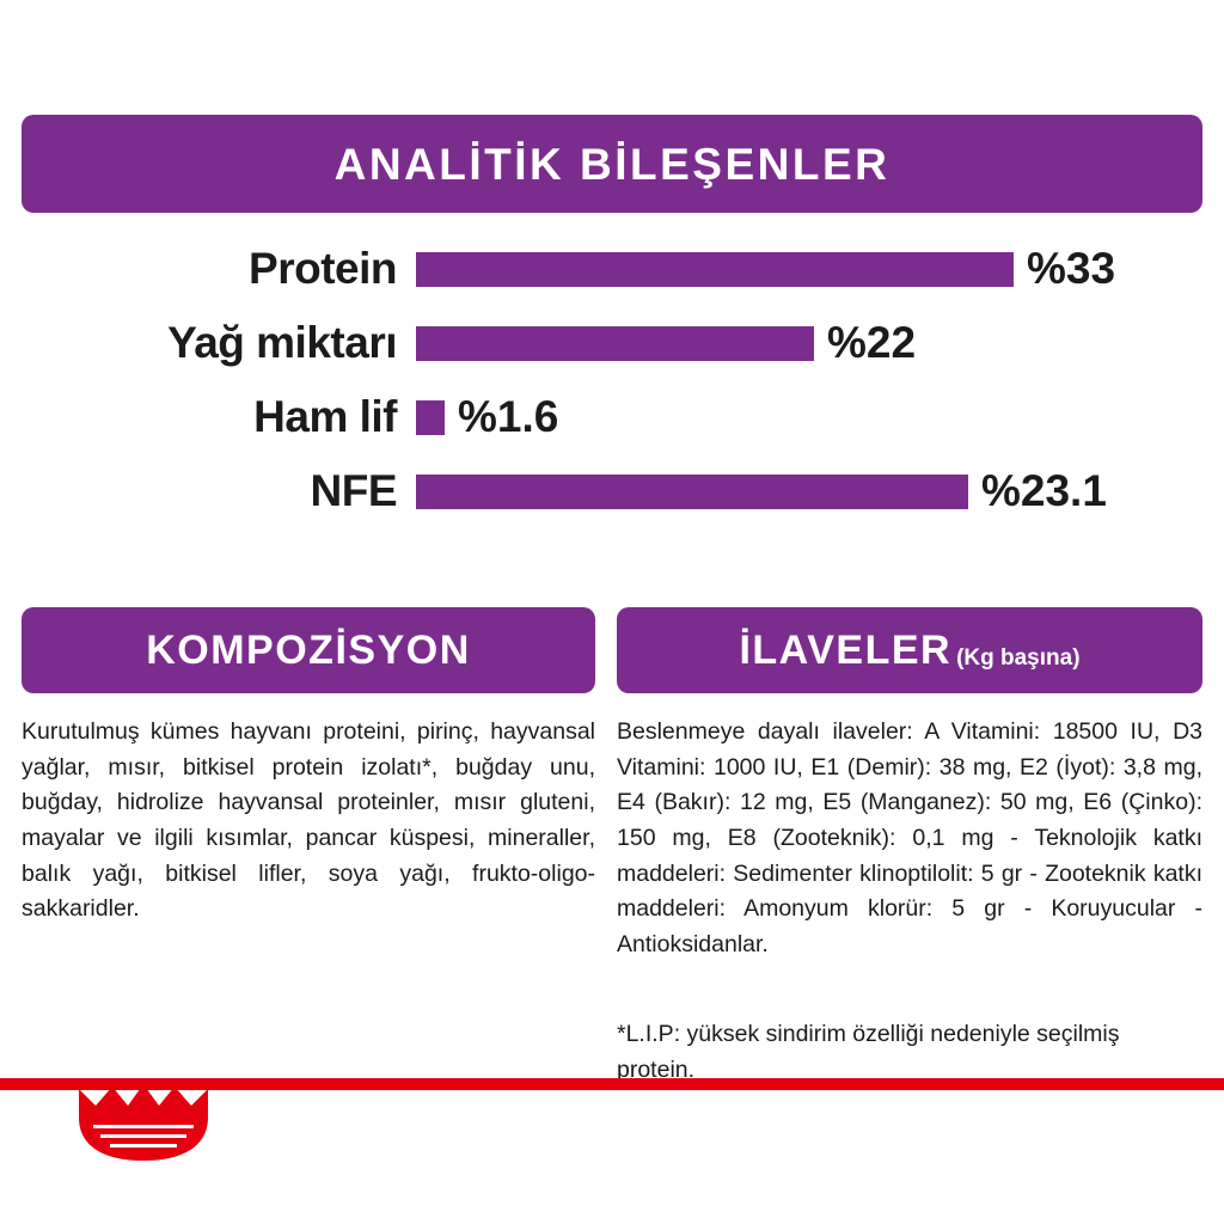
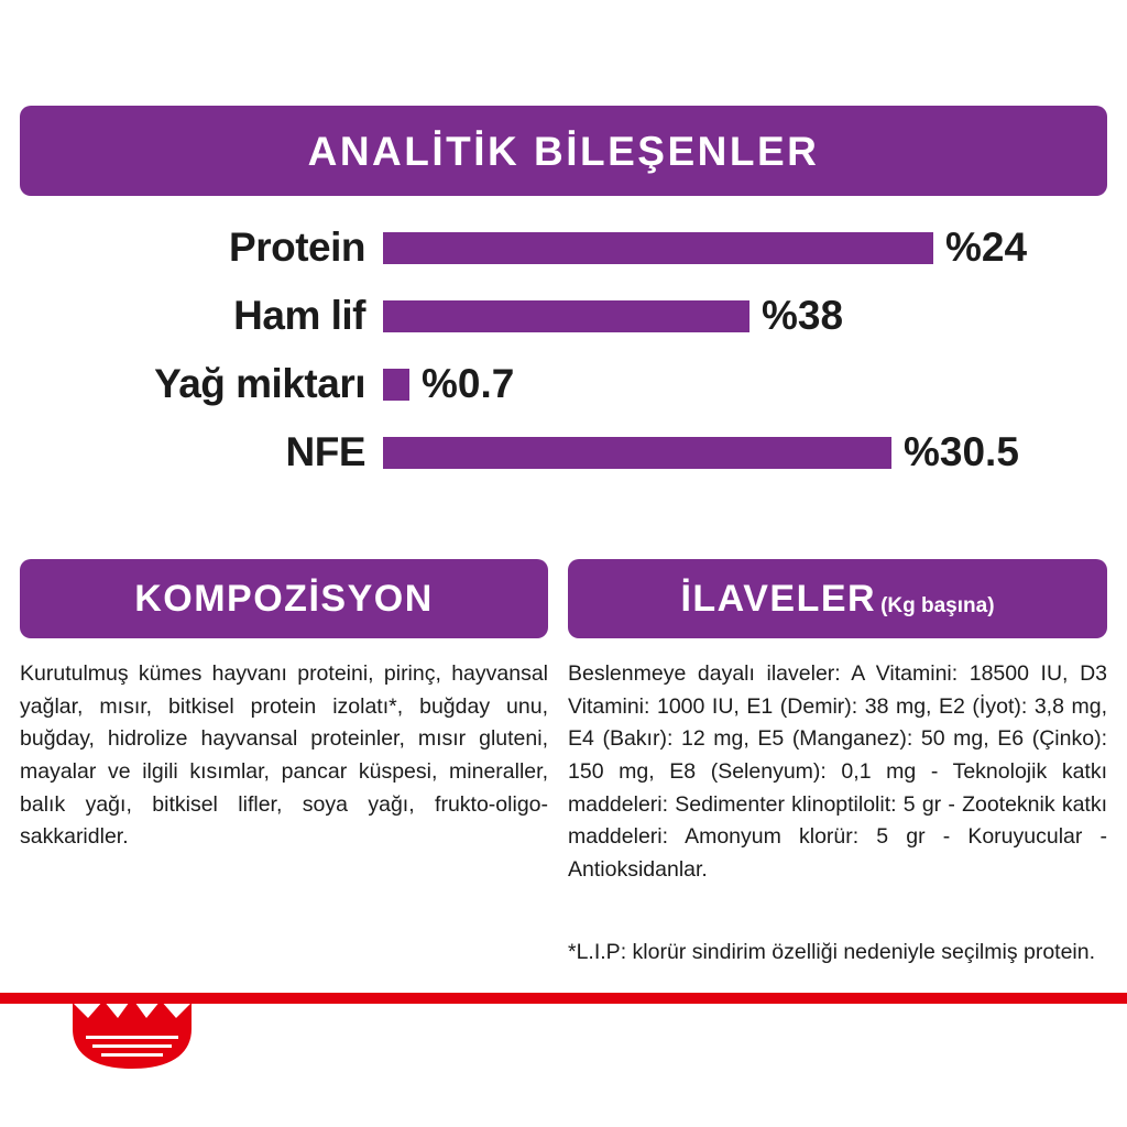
  ANALİTİK BİLEŞENLER
  Protein
- %33
+ %24
- Yağ miktarı
+ Ham lif
- %22
+ %38
- Ham lif
+ Yağ miktarı
- %1.6
+ %0.7
  NFE
- %23.1
+ %30.5
  KOMPOZİSYON
  Kurutulmuş kümes hayvanı proteini, pirinç, hayvansal yağlar, mısır, bitkisel protein izolatı*, buğday unu, buğday, hidrolize hayvansal proteinler, mısır gluteni, mayalar ve ilgili kısımlar, pancar küspesi, mineraller, balık yağı, bitkisel lifler, soya yağı, frukto-oligo-sakkaridler.
  İLAVELER
  (Kg başına)
- Beslenmeye dayalı ilaveler: A Vitamini: 18500 IU, D3 Vitamini: 1000 IU, E1 (Demir): 38 mg, E2 (İyot): 3,8 mg, E4 (Bakır): 12 mg, E5 (Manganez): 50 mg, E6 (Çinko): 150 mg, E8 (Zooteknik): 0,1 mg - Teknolojik katkı maddeleri: Sedimenter klinoptilolit: 5 gr - Zooteknik katkı maddeleri: Amonyum klorür: 5 gr - Koruyucular - Antioksidanlar.
+ Beslenmeye dayalı ilaveler: A Vitamini: 18500 IU, D3 Vitamini: 1000 IU, E1 (Demir): 38 mg, E2 (İyot): 3,8 mg, E4 (Bakır): 12 mg, E5 (Manganez): 50 mg, E6 (Çinko): 150 mg, E8 (Selenyum): 0,1 mg - Teknolojik katkı maddeleri: Sedimenter klinoptilolit: 5 gr - Zooteknik katkı maddeleri: Amonyum klorür: 5 gr - Koruyucular - Antioksidanlar.
- *L.I.P: yüksek sindirim özelliği nedeniyle seçilmiş protein.
+ *L.I.P: klorür sindirim özelliği nedeniyle seçilmiş protein.
